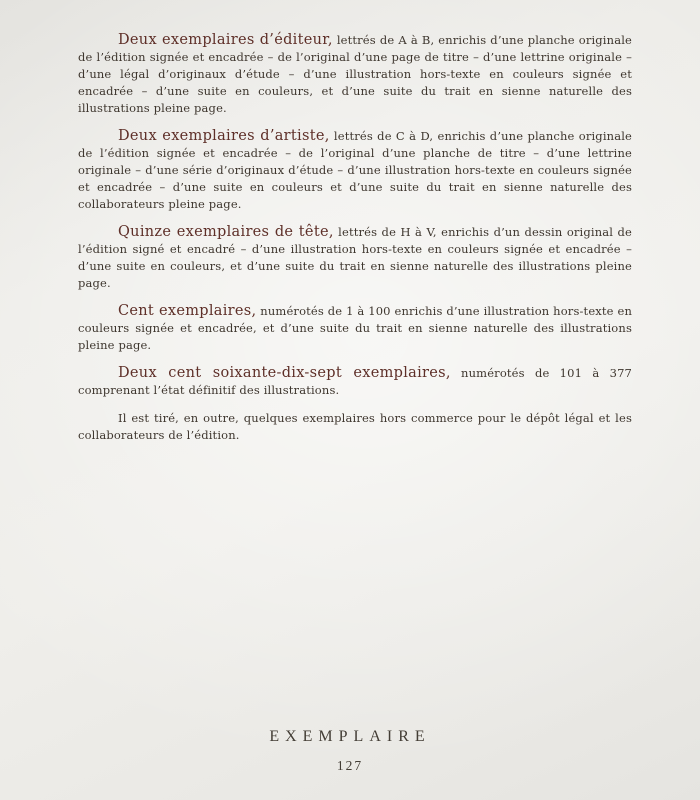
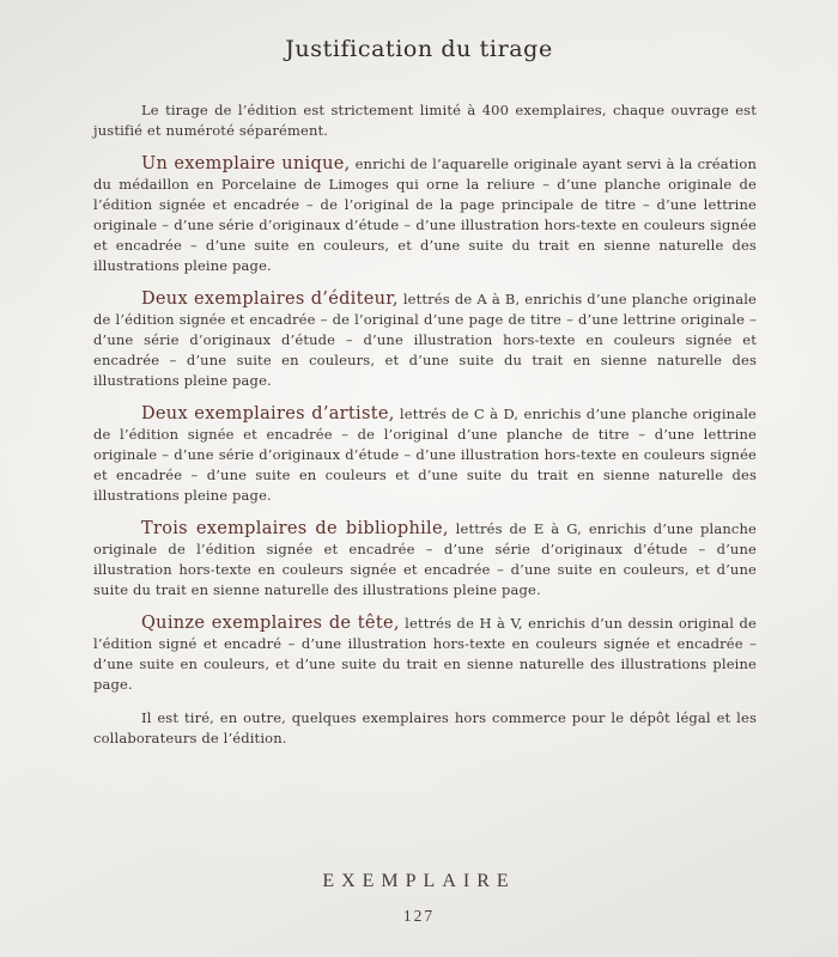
+ Justification du tirage
+ Le tirage de l’édition est strictement limité à 400 exemplaires, chaque ouvrage est justifié et numéroté séparément.
+ Un exemplaire unique, enrichi de l’aquarelle originale ayant servi à la création du médaillon en Porcelaine de Limoges qui orne la reliure – d’une planche originale de l’édition signée et encadrée – de l’original de la page principale de titre – d’une lettrine originale – d’une série d’originaux d’étude – d’une illustration hors-texte en couleurs signée et encadrée – d’une suite en couleurs, et d’une suite du trait en sienne naturelle des illustrations pleine page.
- Deux exemplaires d’éditeur, lettrés de A à B, enrichis d’une planche originale de l’édition signée et encadrée – de l’original d’une page de titre – d’une lettrine originale – d’une légal d’originaux d’étude – d’une illustration hors-texte en couleurs signée et encadrée – d’une suite en couleurs, et d’une suite du trait en sienne naturelle des illustrations pleine page.
+ Deux exemplaires d’éditeur, lettrés de A à B, enrichis d’une planche originale de l’édition signée et encadrée – de l’original d’une page de titre – d’une lettrine originale – d’une série d’originaux d’étude – d’une illustration hors-texte en couleurs signée et encadrée – d’une suite en couleurs, et d’une suite du trait en sienne naturelle des illustrations pleine page.
- Deux exemplaires d’artiste, lettrés de C à D, enrichis d’une planche originale de l’édition signée et encadrée – de l’original d’une planche de titre – d’une lettrine originale – d’une série d’originaux d’étude – d’une illustration hors-texte en couleurs signée et encadrée – d’une suite en couleurs et d’une suite du trait en sienne naturelle des collaborateurs pleine page.
+ Deux exemplaires d’artiste, lettrés de C à D, enrichis d’une planche originale de l’édition signée et encadrée – de l’original d’une planche de titre – d’une lettrine originale – d’une série d’originaux d’étude – d’une illustration hors-texte en couleurs signée et encadrée – d’une suite en couleurs et d’une suite du trait en sienne naturelle des illustrations pleine page.
+ Trois exemplaires de bibliophile, lettrés de E à G, enrichis d’une planche originale de l’édition signée et encadrée – d’une série d’originaux d’étude – d’une illustration hors-texte en couleurs signée et encadrée – d’une suite en couleurs, et d’une suite du trait en sienne naturelle des illustrations pleine page.
  Quinze exemplaires de tête, lettrés de H à V, enrichis d’un dessin original de l’édition signé et encadré – d’une illustration hors-texte en couleurs signée et encadrée – d’une suite en couleurs, et d’une suite du trait en sienne naturelle des illustrations pleine page.
- Cent exemplaires, numérotés de 1 à 100 enrichis d’une illustration hors-texte en couleurs signée et encadrée, et d’une suite du trait en sienne naturelle des illustrations pleine page.
- Deux cent soixante-dix-sept exemplaires, numérotés de 101 à 377 comprenant l’état définitif des illustrations.
  Il est tiré, en outre, quelques exemplaires hors commerce pour le dépôt légal et les collaborateurs de l’édition.
  EXEMPLAIRE
  127
